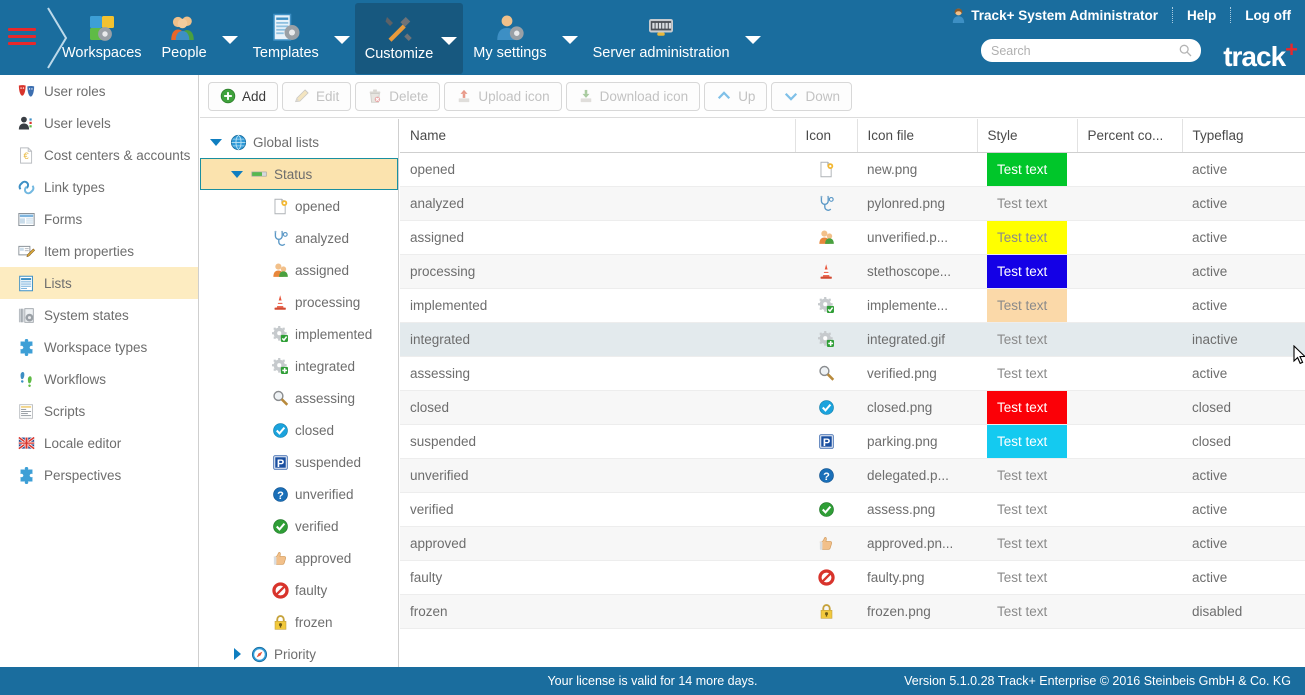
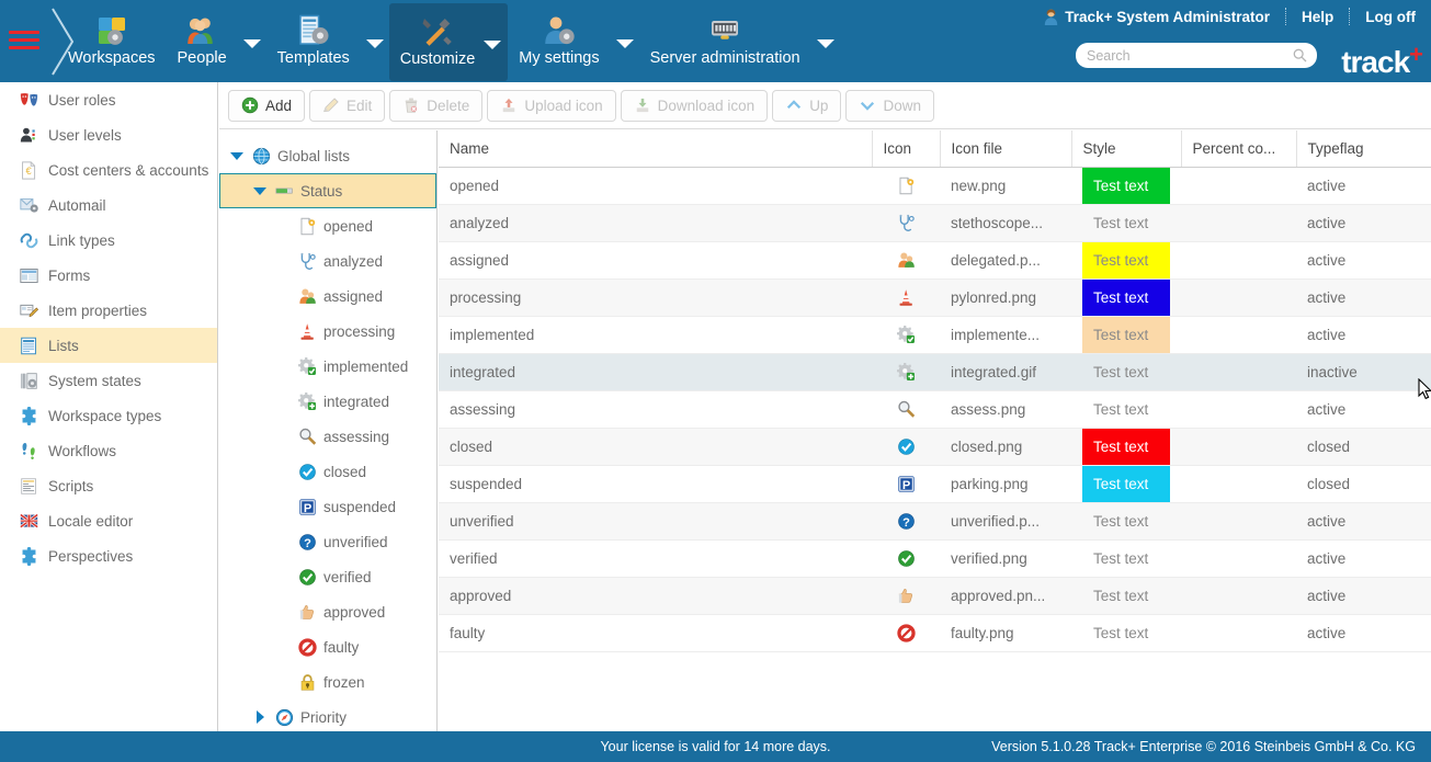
  Workspaces
  People
  Templates
  Customize
  My settings
  Server administration
  Track+ System Administrator
  Help
  Log off
  Search
  track+
  User roles
  User levels
  €
  Cost centers & accounts
+ Automail
  Link types
  Forms
  Item properties
  Lists
  System states
  Workspace types
  Workflows
  Scripts
  Locale editor
  Perspectives
  Add
  Edit
  Delete
  Upload icon
  Download icon
  Up
  Down
  Global lists
  Status
  opened
  analyzed
  assigned
  processing
  implemented
  integrated
  assessing
  closed
  P
  suspended
  ?
  unverified
  verified
  approved
  faulty
  frozen
  Priority
  Name	Icon	Icon file	Style	Percent co...	Typeflag
  opened		new.png	Test text		active
- analyzed		pylonred.png	Test text		active
+ analyzed		stethoscope...	Test text		active
- assigned		unverified.p...	Test text		active
+ assigned		delegated.p...	Test text		active
- processing		stethoscope...	Test text		active
+ processing		pylonred.png	Test text		active
  implemented		implemente...	Test text		active
  integrated		integrated.gif	Test text		inactive
- assessing		verified.png	Test text		active
+ assessing		assess.png	Test text		active
  closed		closed.png	Test text		closed
  suspended	P	parking.png	Test text		closed
- unverified	?	delegated.p...	Test text		active
+ unverified	?	unverified.p...	Test text		active
- verified		assess.png	Test text		active
+ verified		verified.png	Test text		active
  approved		approved.pn...	Test text		active
  faulty		faulty.png	Test text		active
- frozen		frozen.png	Test text		disabled
  Your license is valid for 14 more days.
  Version 5.1.0.28 Track+ Enterprise © 2016 Steinbeis GmbH & Co. KG
